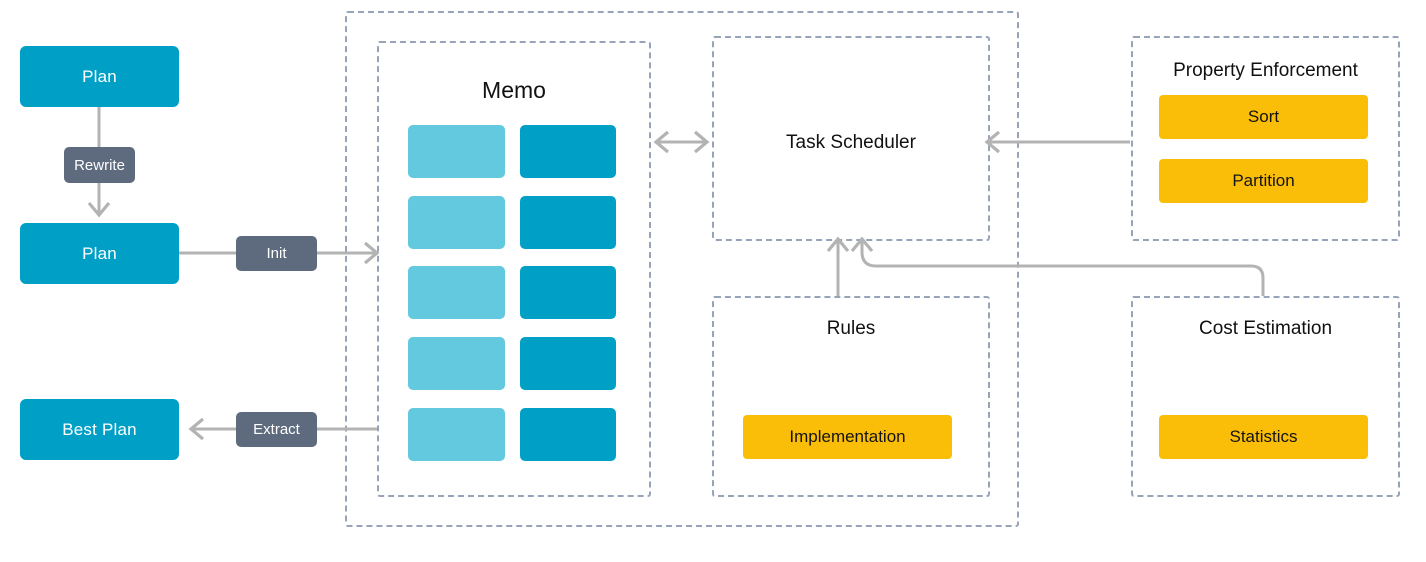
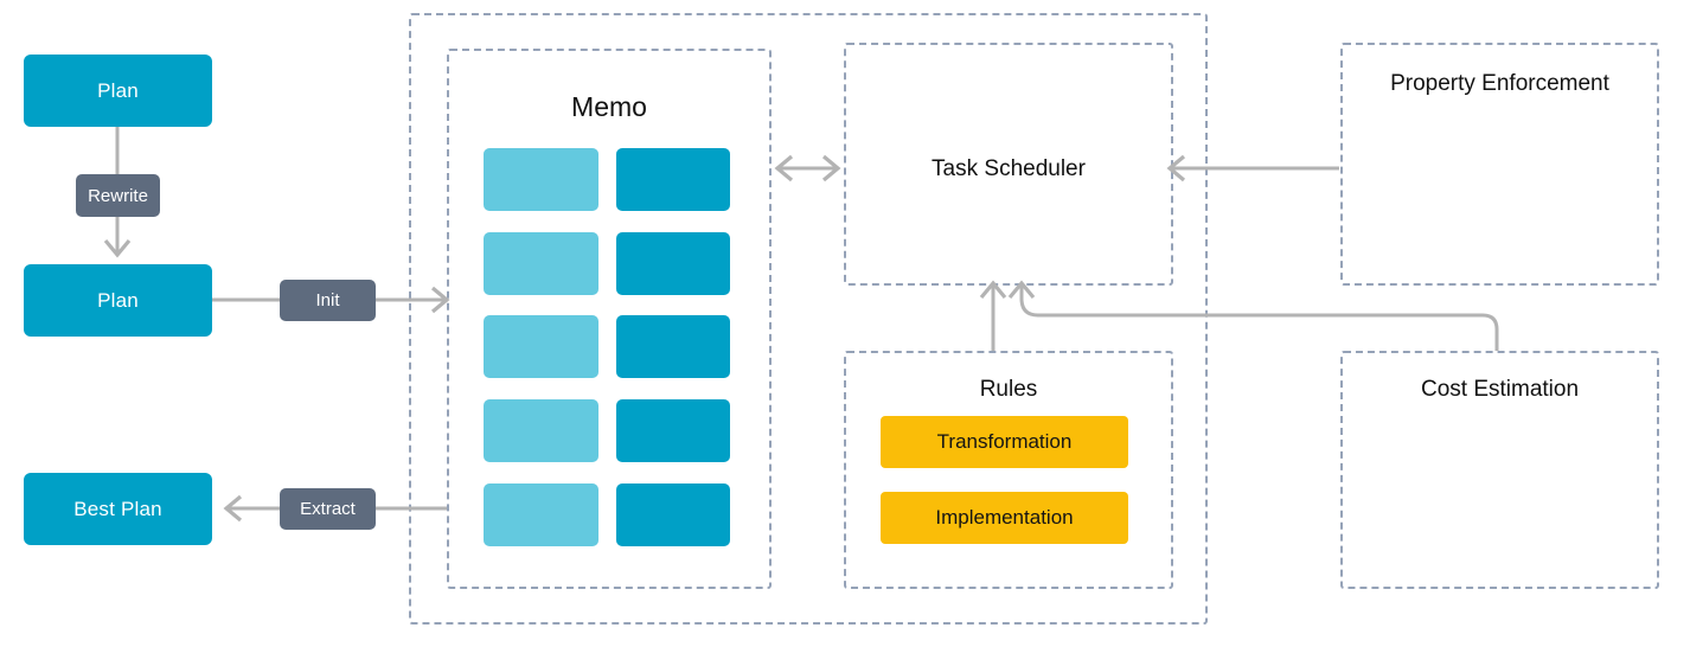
  Plan
  Rewrite
  Plan
  Init
  Best Plan
  Extract
  Memo
  Task Scheduler
  Property Enforcement
- Sort
- Partition
  Rules
+ Transformation
  Implementation
  Cost Estimation
- Statistics
